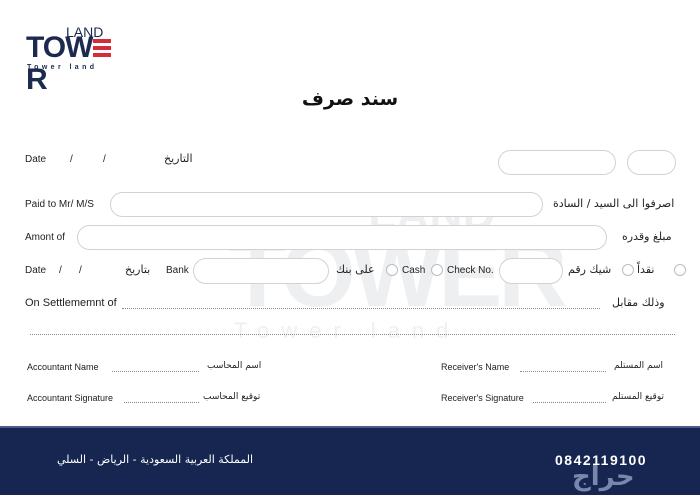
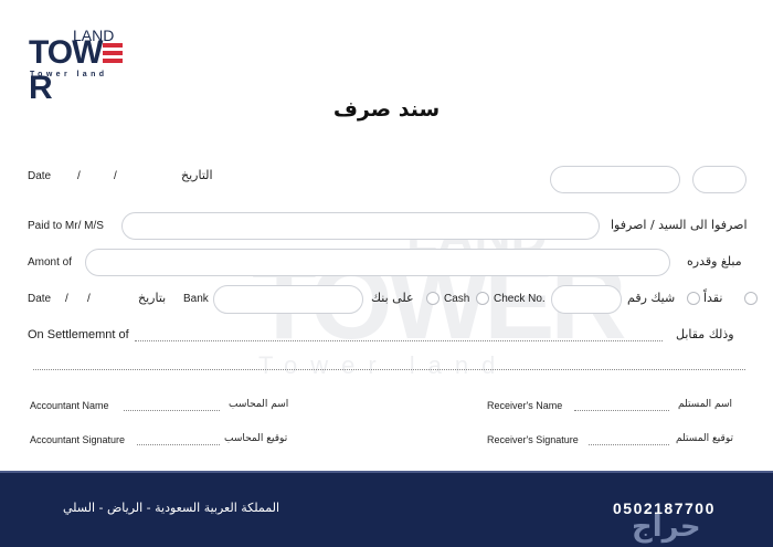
  LAND
  TOWR
  Tower land
  سند صرف
  Date
  /
  /
  التاريخ
  Paid to Mr/ M/S
- اصرفوا الى السيد / السادة
+ اصرفوا الى السيد / اصرفوا
  Amont of
  مبلغ وقدره
  Date
  /
  /
  بتاريخ
  Bank
  على بنك
  Cash
  Check No.
  شيك رقم
  نقداً
  On Settlememnt of
  وذلك مقابل
  Accountant Name
  اسم المحاسب
  Accountant Signature
  توقيع المحاسب
  Receiver's Name
  اسم المستلم
  Receiver's Signature
  توقيع المستلم
  المملكة العربية السعودية - الرياض - السلي
- 0842119100
+ 0502187700
  حراج
